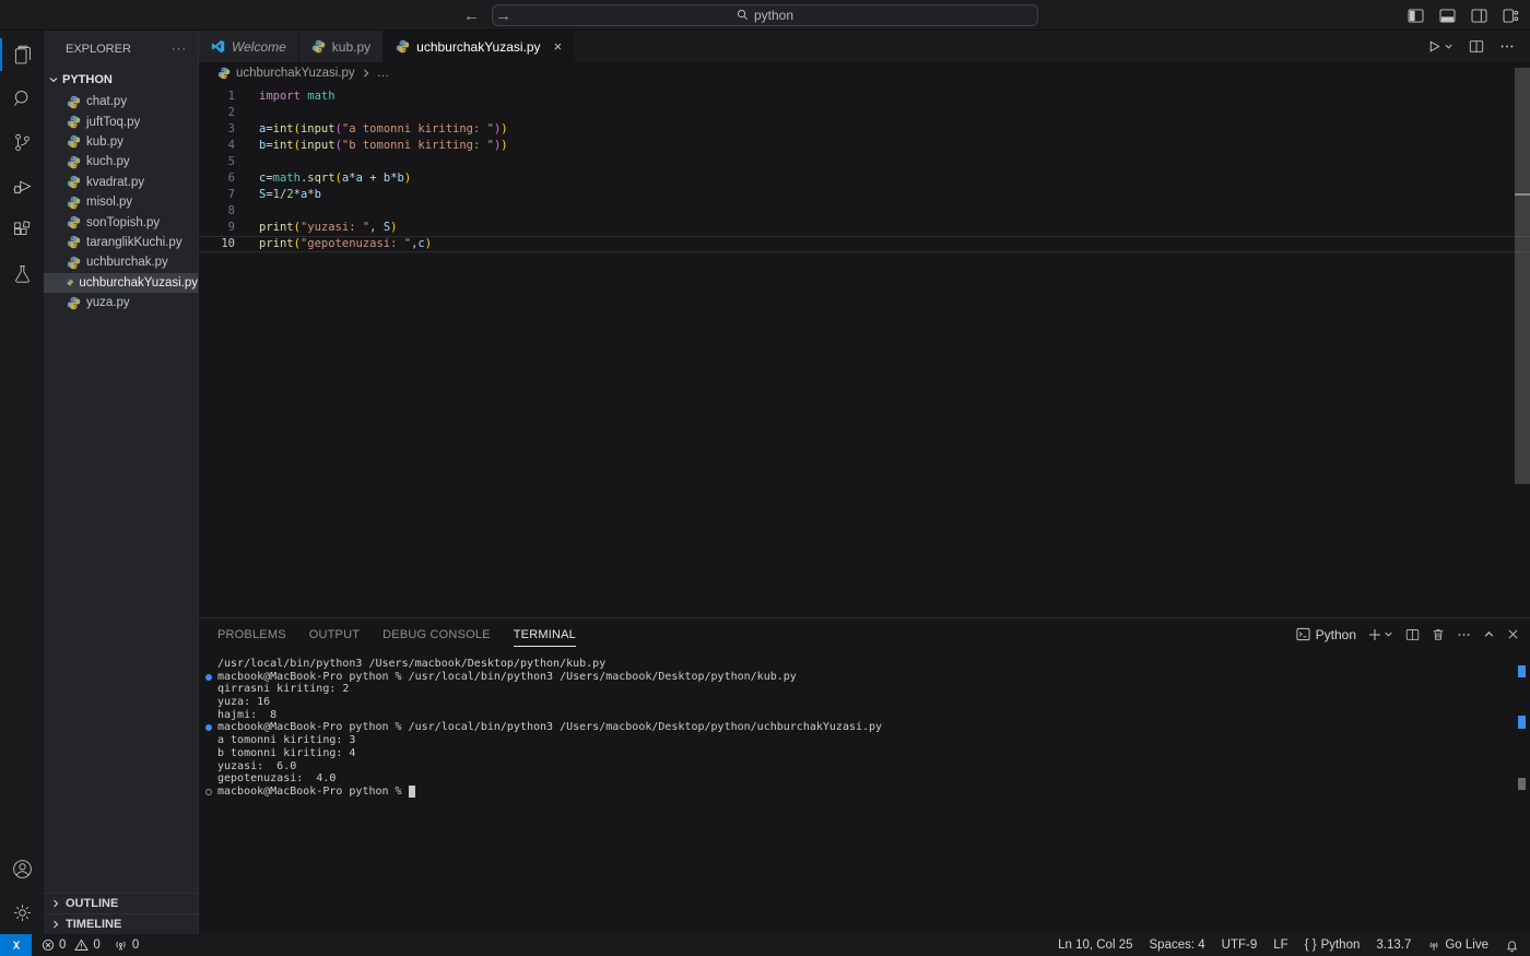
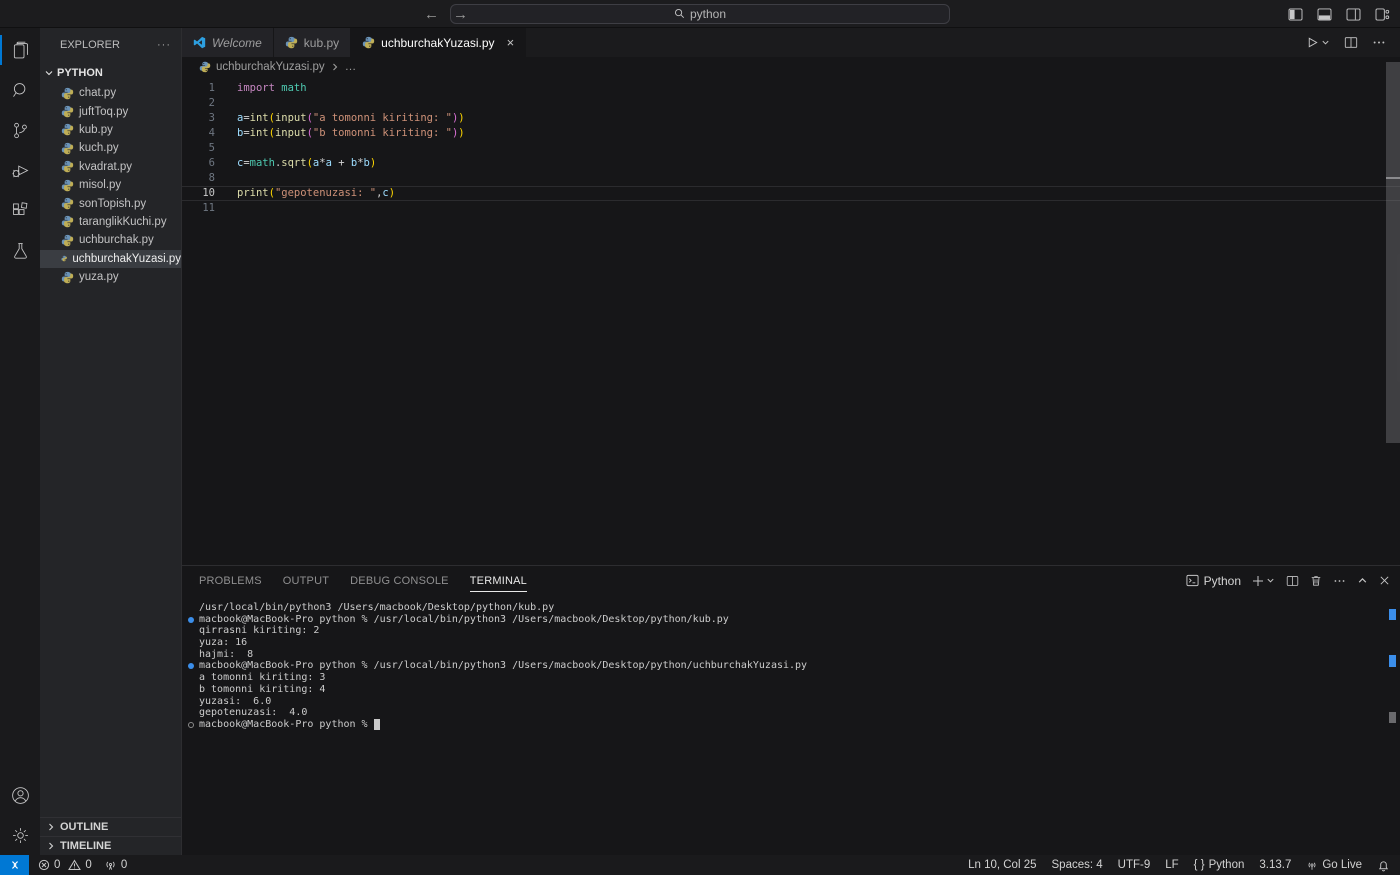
  ←
  →
  python
  EXPLORER
  ···
  PYTHON
  chat.py
  juftToq.py
  kub.py
  kuch.py
  kvadrat.py
  misol.py
  sonTopish.py
  taranglikKuchi.py
  uchburchak.py
  uchburchakYuzasi.py
  yuza.py
  OUTLINE
  TIMELINE
  Welcome
  kub.py
  uchburchakYuzasi.py
  ×
  uchburchakYuzasi.py
  …
  1
  import math
  2
  3
  a=int(input("a tomonni kiriting: "))
  4
  b=int(input("b tomonni kiriting: "))
  5
  6
  c=math.sqrt(a*a + b*b)
- 7
- S=1/2*a*b
  8
- 9
- print("yuzasi: ", S)
  10
  print("gepotenuzasi: ",c)
+ 11
  PROBLEMS
  OUTPUT
  DEBUG CONSOLE
  TERMINAL
  Python
  /usr/local/bin/python3 /Users/macbook/Desktop/python/kub.py
  macbook@MacBook-Pro python % /usr/local/bin/python3 /Users/macbook/Desktop/python/kub.py
  qirrasni kiriting: 2
  yuza: 16
  hajmi: 8
  macbook@MacBook-Pro python % /usr/local/bin/python3 /Users/macbook/Desktop/python/uchburchakYuzasi.py
  a tomonni kiriting: 3
  b tomonni kiriting: 4
  yuzasi: 6.0
  gepotenuzasi: 4.0
  macbook@MacBook-Pro python %
  0
  0
  0
  Ln 10, Col 25
  Spaces: 4
  UTF-9
  LF
  { }
  Python
  3.13.7
  Go Live
